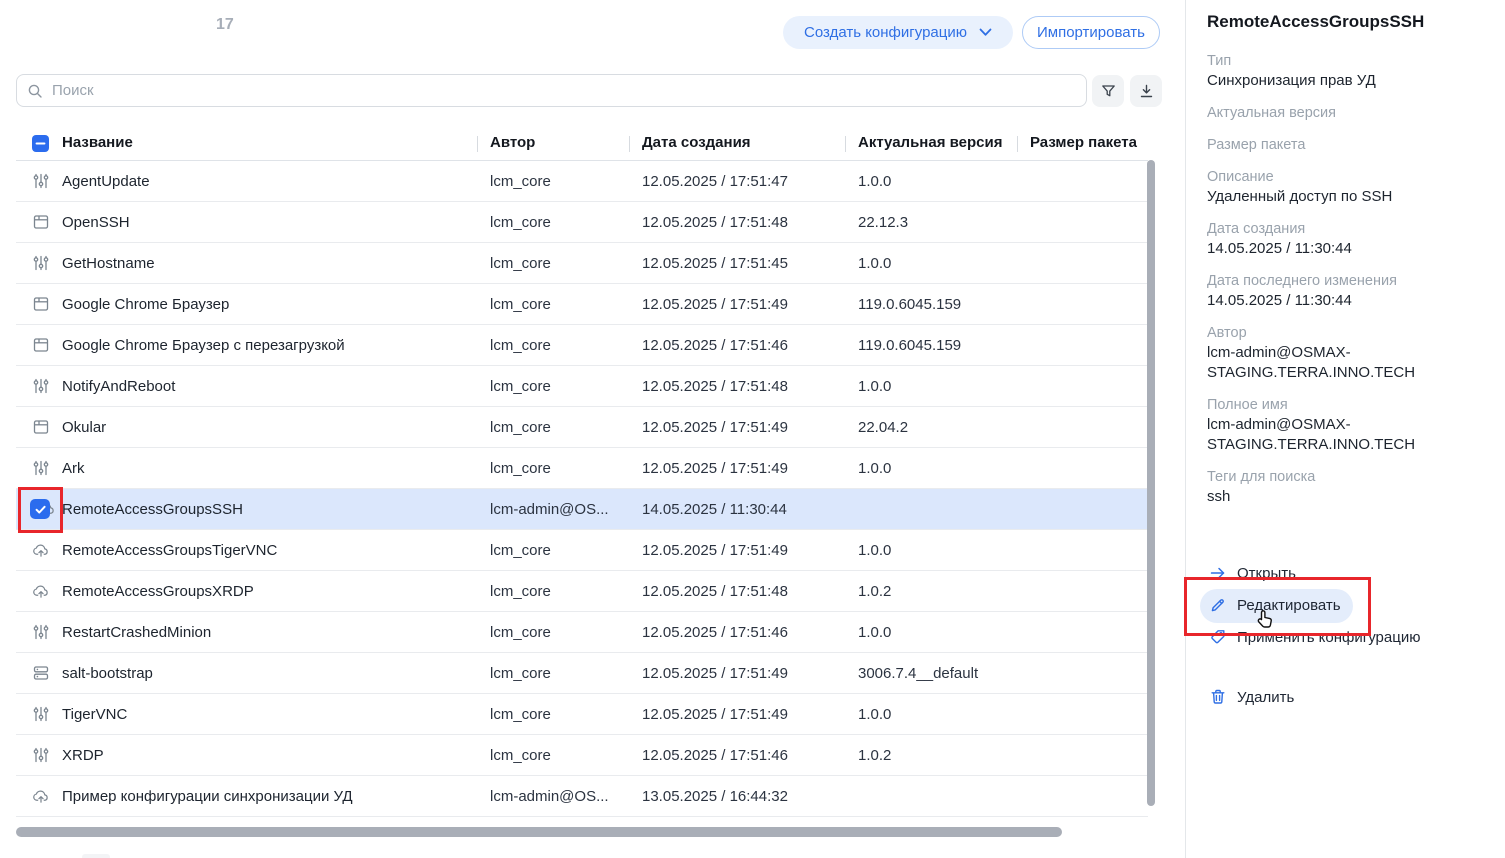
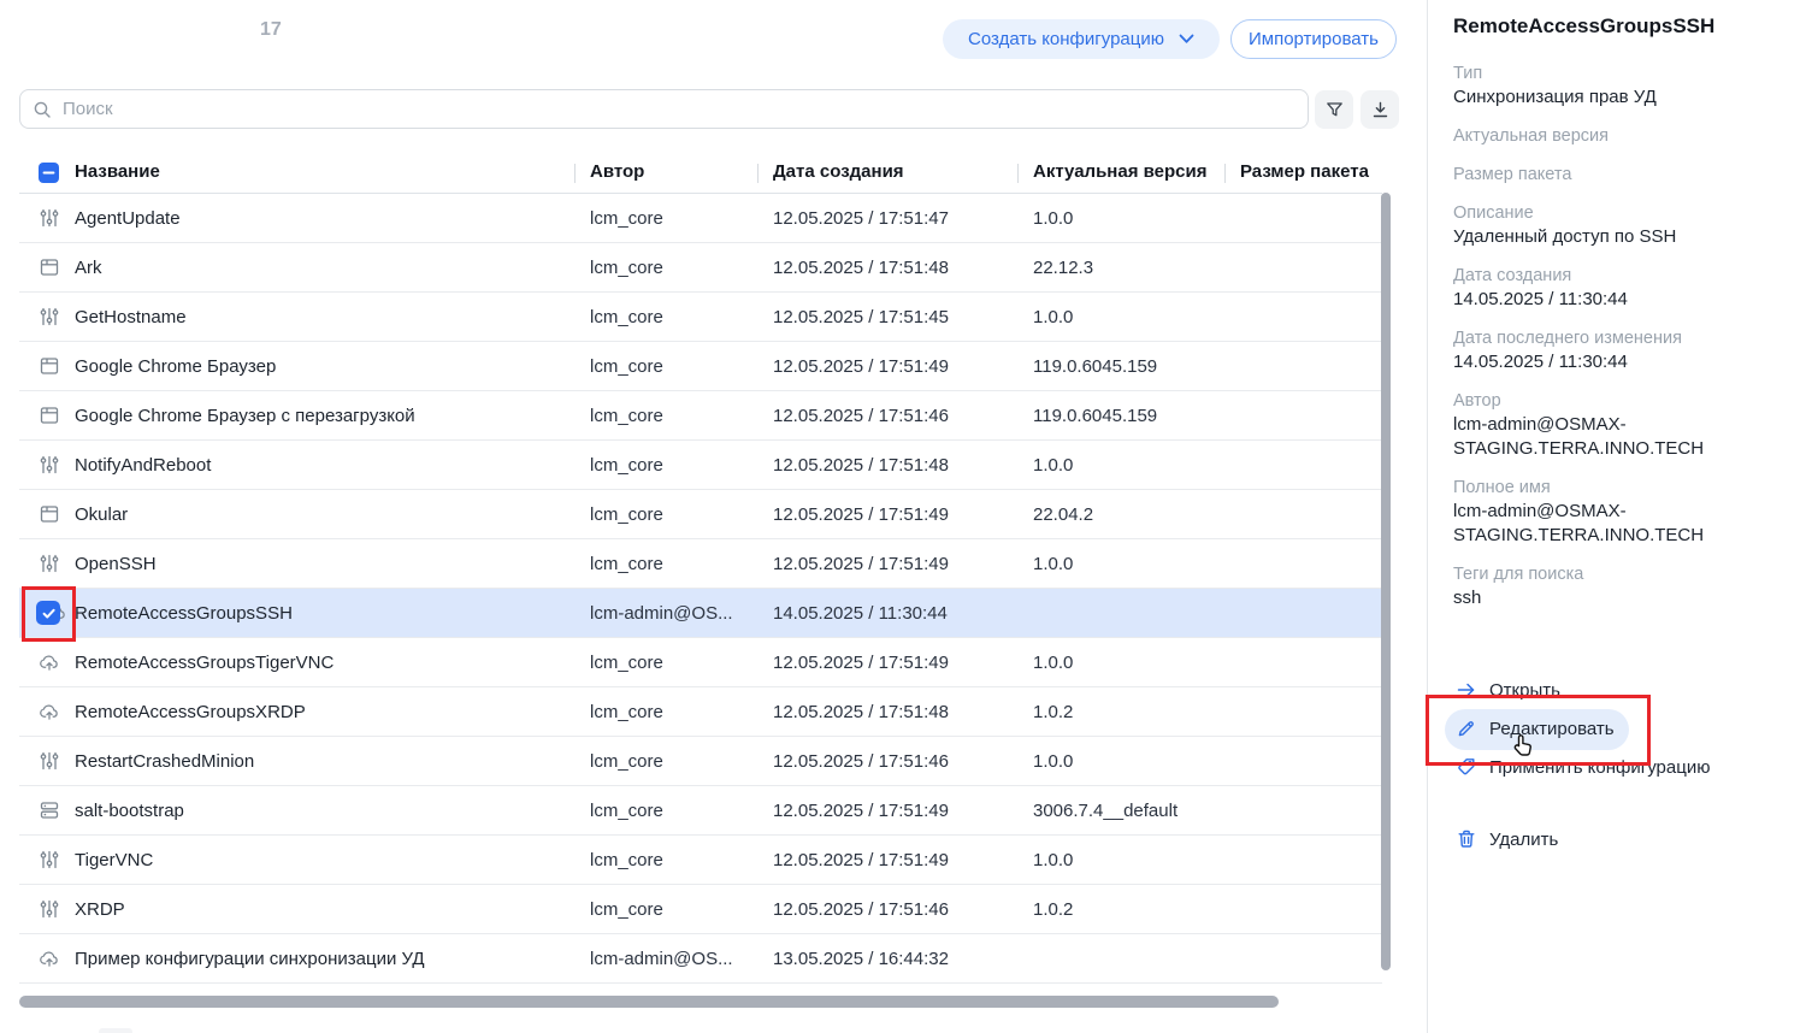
  17
  Создать конфигурацию
  Импортировать
  Поиск
  Название
  Автор
  Дата создания
  Актуальная версия
  Размер пакета
  AgentUpdate
  lcm_core
  12.05.2025 / 17:51:47
  1.0.0
- OpenSSH
+ Ark
  lcm_core
  12.05.2025 / 17:51:48
  22.12.3
  GetHostname
  lcm_core
  12.05.2025 / 17:51:45
  1.0.0
  Google Chrome Браузер
  lcm_core
  12.05.2025 / 17:51:49
  119.0.6045.159
  Google Chrome Браузер с перезагрузкой
  lcm_core
  12.05.2025 / 17:51:46
  119.0.6045.159
  NotifyAndReboot
  lcm_core
  12.05.2025 / 17:51:48
  1.0.0
  Okular
  lcm_core
  12.05.2025 / 17:51:49
  22.04.2
- Ark
+ OpenSSH
  lcm_core
  12.05.2025 / 17:51:49
  1.0.0
  RemoteAccessGroupsSSH
  lcm-admin@OS...
  14.05.2025 / 11:30:44
  RemoteAccessGroupsTigerVNC
  lcm_core
  12.05.2025 / 17:51:49
  1.0.0
  RemoteAccessGroupsXRDP
  lcm_core
  12.05.2025 / 17:51:48
  1.0.2
  RestartCrashedMinion
  lcm_core
  12.05.2025 / 17:51:46
  1.0.0
  salt-bootstrap
  lcm_core
  12.05.2025 / 17:51:49
  3006.7.4__default
  TigerVNC
  lcm_core
  12.05.2025 / 17:51:49
  1.0.0
  XRDP
  lcm_core
  12.05.2025 / 17:51:46
  1.0.2
  Пример конфигурации синхронизации УД
  lcm-admin@OS...
  13.05.2025 / 16:44:32
  RemoteAccessGroupsSSH
  Тип
  Синхронизация прав УД
  Актуальная версия
  Размер пакета
  Описание
  Удаленный доступ по SSH
  Дата создания
  14.05.2025 / 11:30:44
  Дата последнего изменения
  14.05.2025 / 11:30:44
  Автор
  lcm-admin@OSMAX-STAGING.TERRA.INNO.TECH
  Полное имя
  lcm-admin@OSMAX-STAGING.TERRA.INNO.TECH
  Теги для поиска
  ssh
  Открыть
  Редактировать
  Применить конфигурацию
  Удалить
